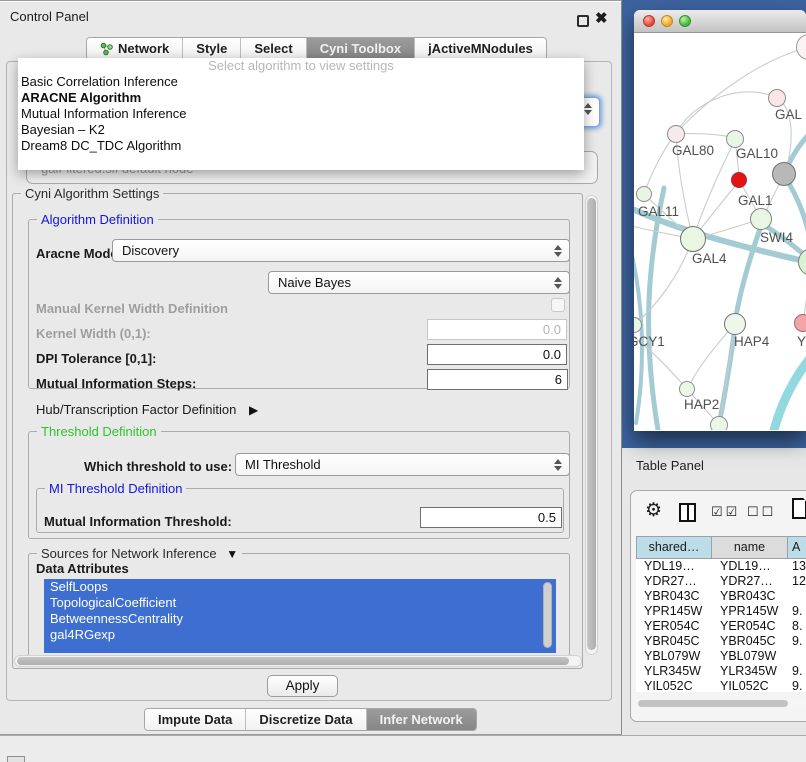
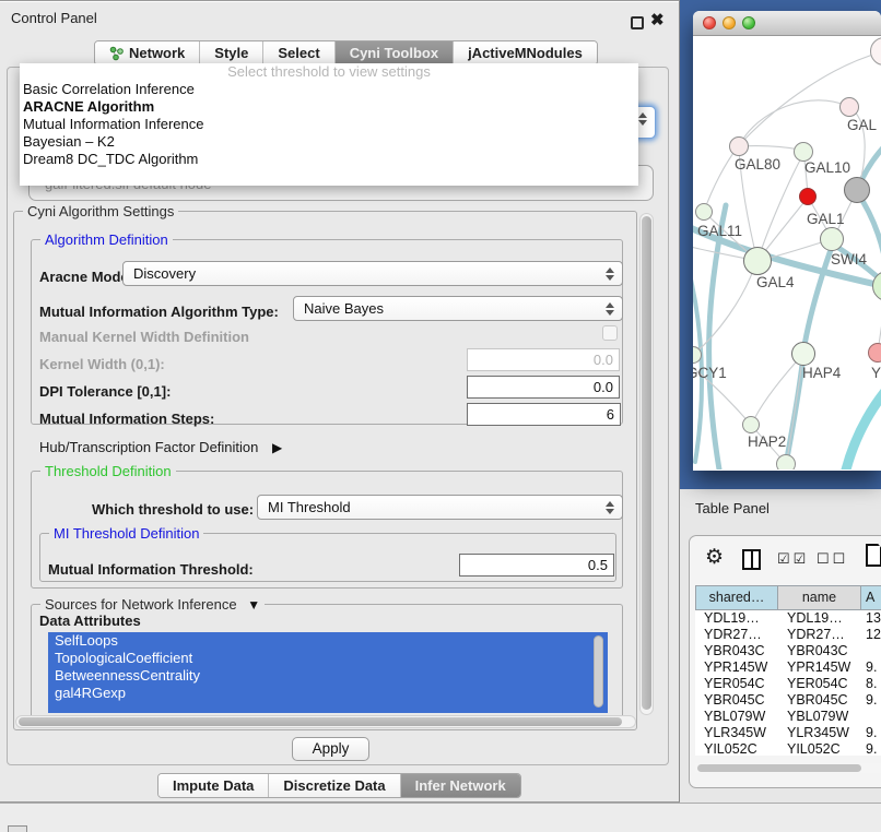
  Control Panel
  ✖
  Network
  Style
  Select
  Cyni Toolbox
  jActiveMNodules
- Select algorithm to view settings
+ Select threshold to view settings
  Basic Correlation Inference
  ARACNE Algorithm
  Mutual Information Inference
  Bayesian – K2
  Dream8 DC_TDC Algorithm
  Cyni Algorithm Settings
  Algorithm Definition
  Aracne Mod
  Discovery
+ Mutual Information Algorithm Type:
  Naive Bayes
  Manual Kernel Width Definition
  Kernel Width (0,1):
  0.0
  DPI Tolerance [0,1]:
  0.0
  Mutual Information Steps:
  6
  Hub/Transcription Factor Definition ▶
  Threshold Definition
  Which threshold to use:
  MI Threshold
  MI Threshold Definition
  Mutual Information Threshold:
  0.5
  Sources for Network Inference ▼
  Data Attributes
  SelfLoops
  TopologicalCoefficient
  BetweennessCentrality
  gal4RGexp
  Apply
  Impute Data
  Discretize Data
  Infer Network
  Table Panel
  GAL
  GAL80
  GAL10
  GAL1
  GAL11
  SWI4
  GAL4
  GCY1
  HAP4
  Y
  HAP2
  ⚙
  ☑☑
  ☐☐
  shared…
  name
  A
  YDL19…
  YDL19…
  13
  YDR27…
  YDR27…
  12
  YBR043C
  YBR043C
  YPR145W
  YPR145W
  9.
  YER054C
  YER054C
  8.
  YBR045C
  YBR045C
  9.
  YBL079W
  YBL079W
  YLR345W
  YLR345W
  9.
  YIL052C
  YIL052C
  9.
